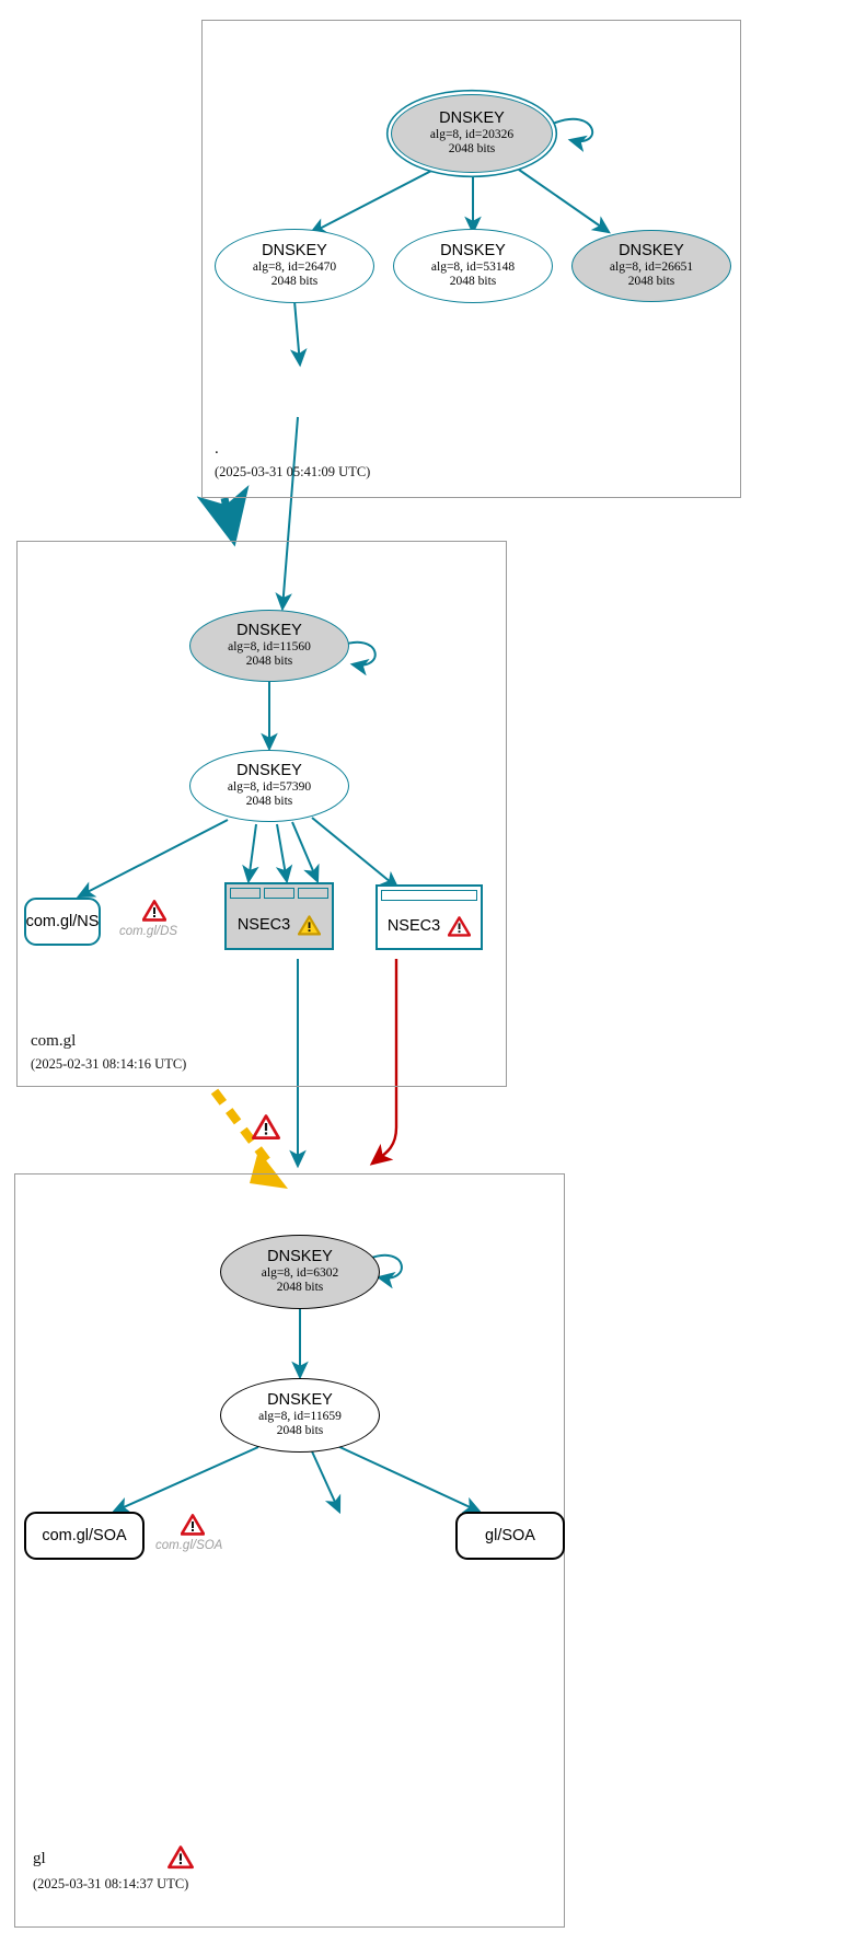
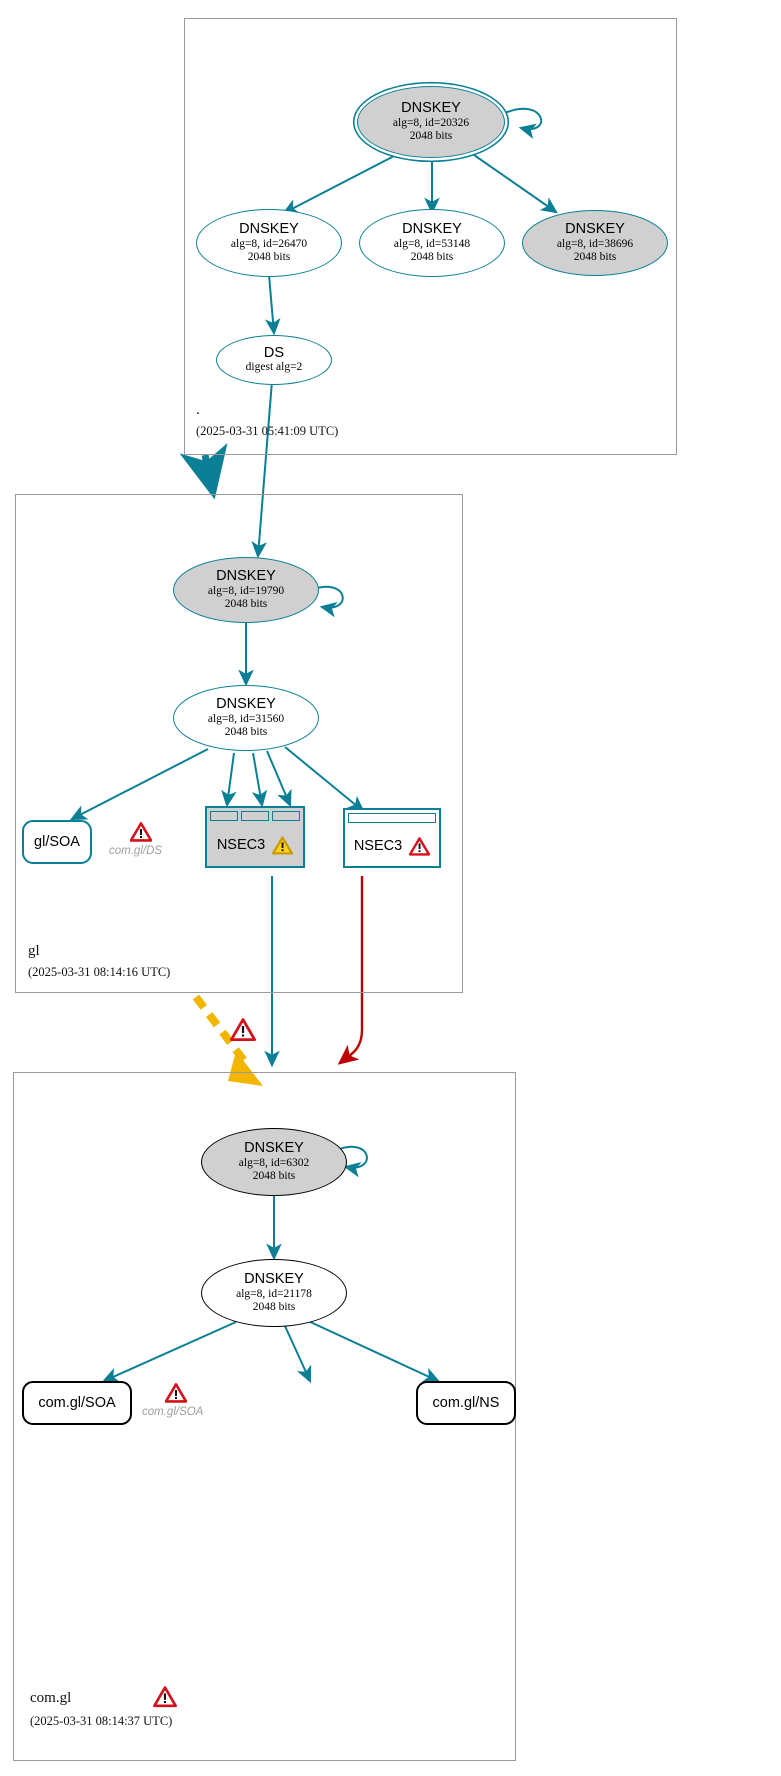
  .
  (2025-03-31 05:41:09 UTC)
  DNSKEY
  alg=8, id=20326
  2048 bits
  DNSKEY
  alg=8, id=26470
  2048 bits
  DNSKEY
  alg=8, id=53148
  2048 bits
  DNSKEY
- alg=8, id=26651
+ alg=8, id=38696
  2048 bits
+ DS
+ digest alg=2
- com.gl
+ gl
- (2025-02-31 08:14:16 UTC)
+ (2025-03-31 08:14:16 UTC)
  DNSKEY
- alg=8, id=11560
+ alg=8, id=19790
  2048 bits
  DNSKEY
- alg=8, id=57390
+ alg=8, id=31560
  2048 bits
- com.gl/NS
+ gl/SOA
  com.gl/DS
  NSEC3
  NSEC3
- gl
+ com.gl
  (2025-03-31 08:14:37 UTC)
  DNSKEY
  alg=8, id=6302
  2048 bits
  DNSKEY
- alg=8, id=11659
+ alg=8, id=21178
  2048 bits
  com.gl/SOA
  com.gl/SOA
- gl/SOA
+ com.gl/NS
